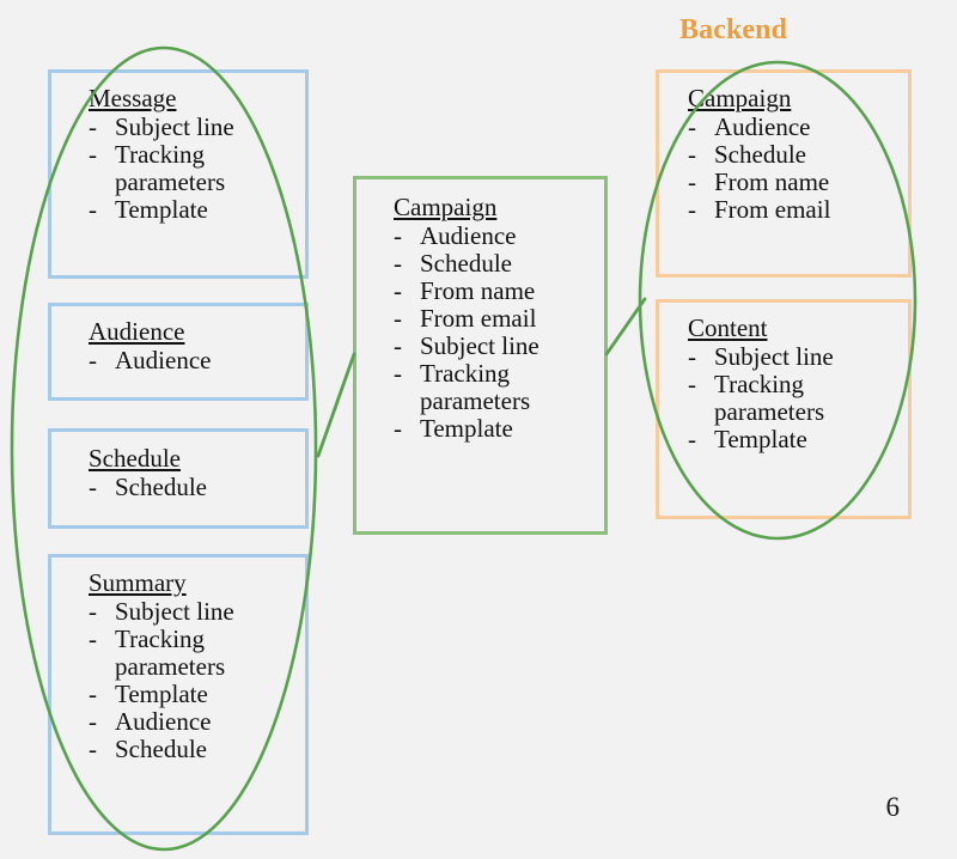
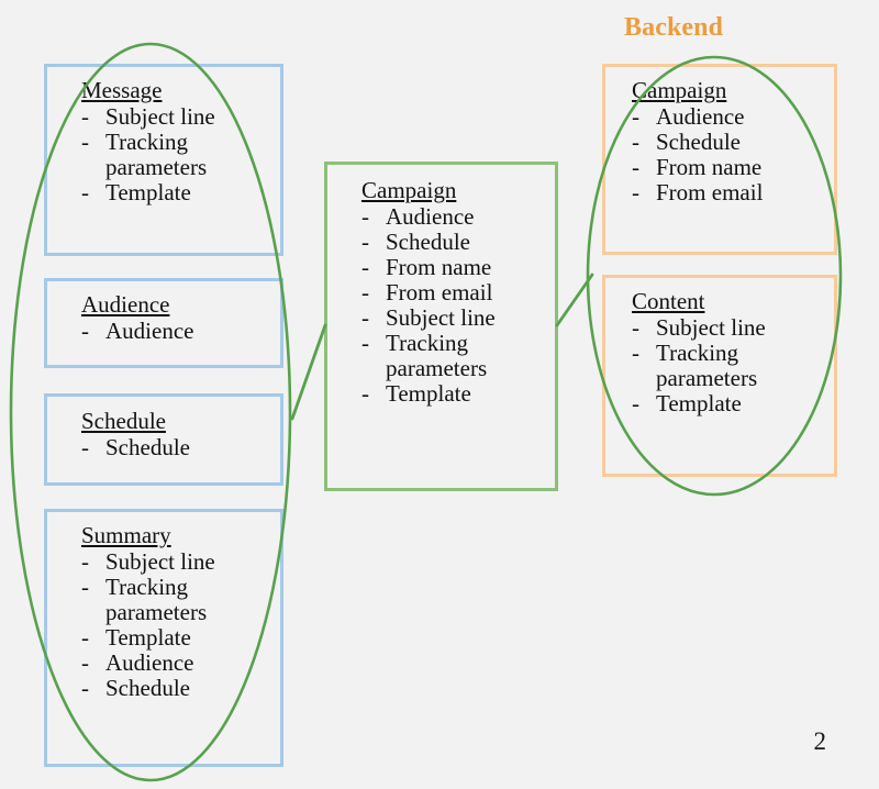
  Backend
  Message
  -
  Subject line
  -
  Tracking
  parameters
  -
  Template
  Audience
  -
  Audience
  Schedule
  -
  Schedule
  Summary
  -
  Subject line
  -
  Tracking
  parameters
  -
  Template
  -
  Audience
  -
  Schedule
  Campaign
  -
  Audience
  -
  Schedule
  -
  From name
  -
  From email
  -
  Subject line
  -
  Tracking
  parameters
  -
  Template
  Campaign
  -
  Audience
  -
  Schedule
  -
  From name
  -
  From email
  Content
  -
  Subject line
  -
  Tracking
  parameters
  -
  Template
- 6
+ 2
